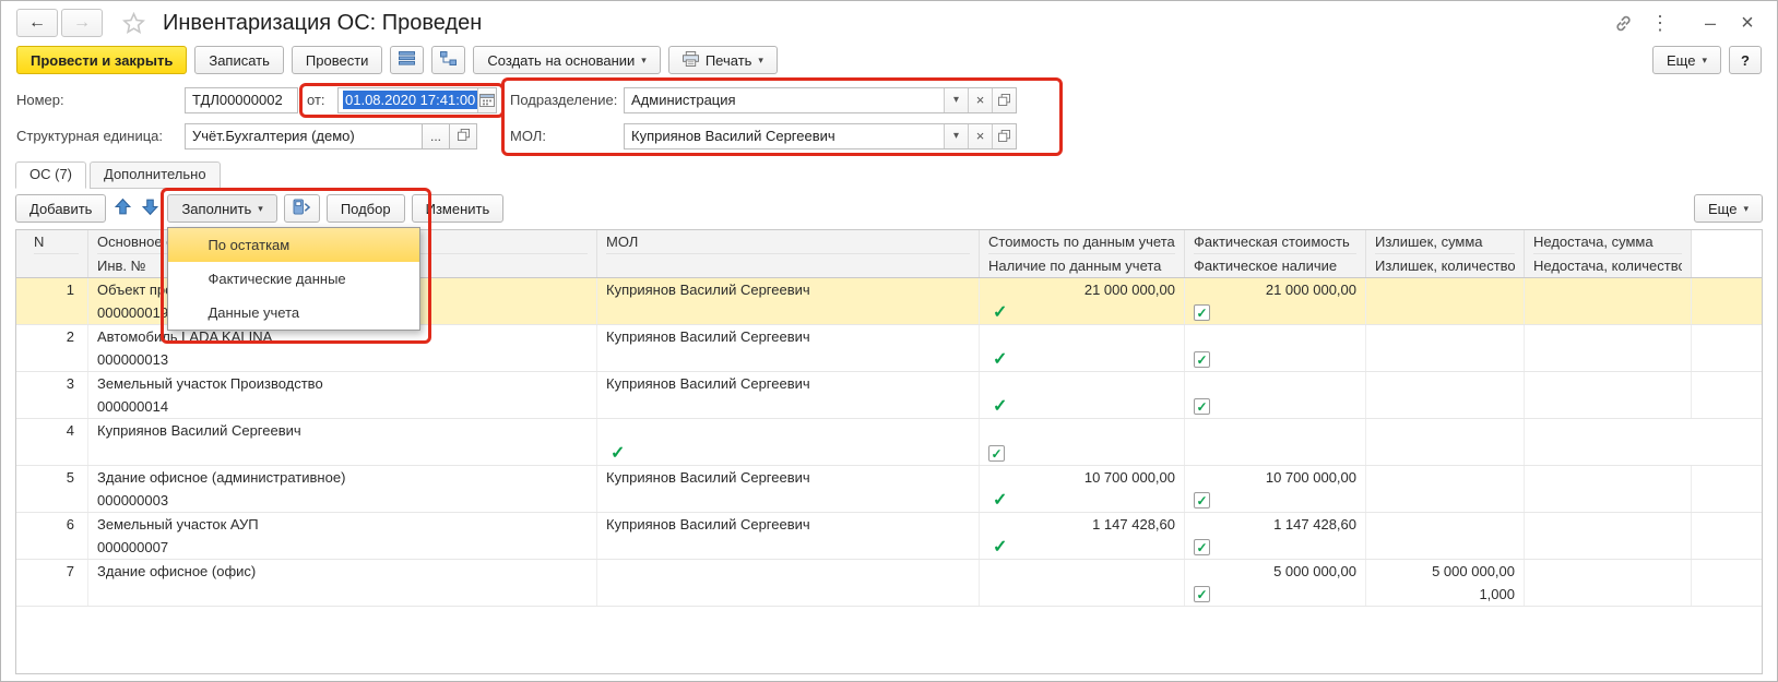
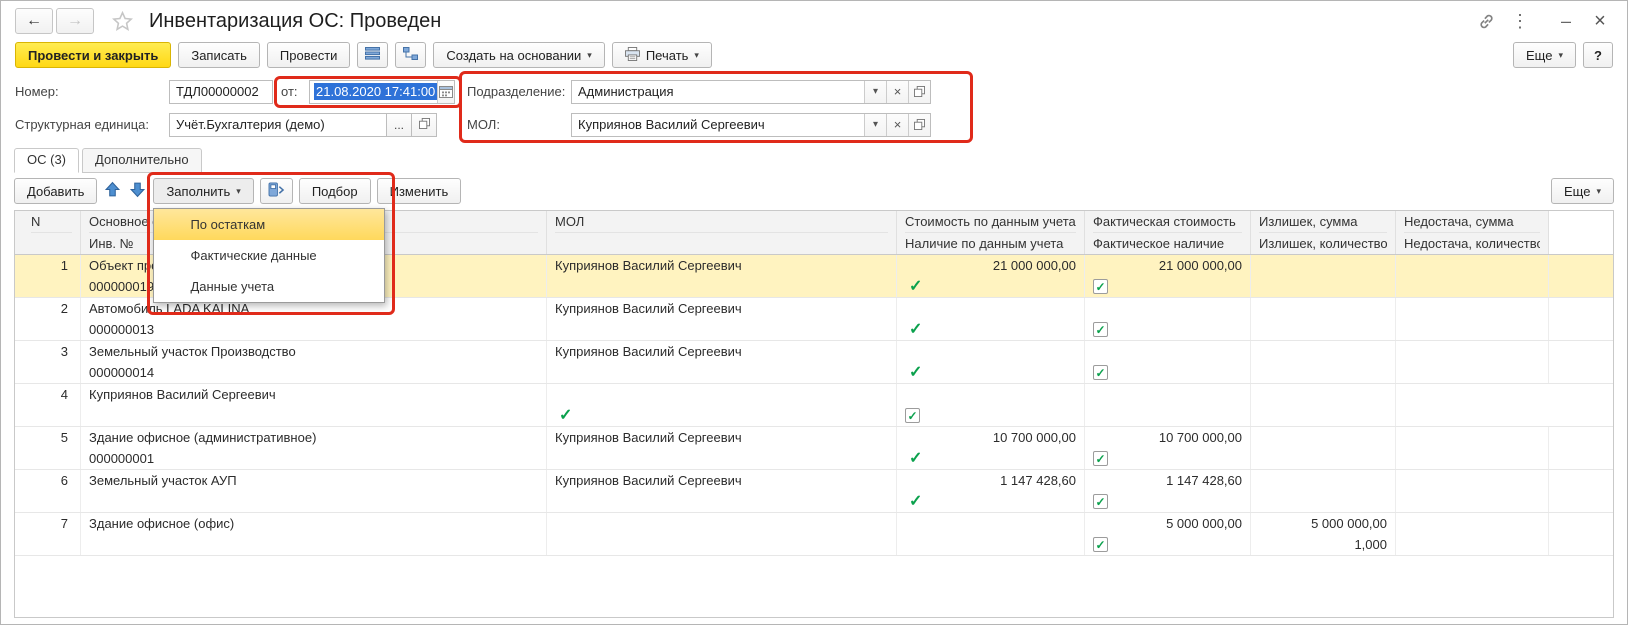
  ←
  →
  Инвентаризация ОС: Проведен
  ⋮
  –
  ×
  Провести и закрыть
  Записать
  Провести
  Создать на основании
  ▾
  Печать
  ▾
  Еще
  ▾
  ?
  Номер:
  ТДЛ00000002
  от:
- 01.08.2020 17:41:00
+ 21.08.2020 17:41:00
  Структурная единица:
  Учёт.Бухгалтерия (демо)
  ...
  Подразделение:
  Администрация
  ▾
  ×
  МОЛ:
  Куприянов Василий Сергеевич
  ▾
  ×
- ОС (7)
+ ОС (3)
  Дополнительно
  Добавить
  Заполнить
  ▾
  По остаткам
  Фактические данные
  Данные учета
  Подбор
  Изменить
  Еще
  ▾
  N
  Инв. №
  МОЛ
  Стоимость по данным учета
  Наличие по данным учета
  Фактическая стоимость
  Фактическое наличие
  Излишек, сумма
  Излишек, количество
  Недостача, сумма
  Недостача, количеств
  1
  000000019
  Куприянов Василий Сергеевич
  21 000 000,00
  ✓
  21 000 000,00
  ✓
  2
  Автомобиль LADA KALINA
  000000013
  Куприянов Василий Сергеевич
  ✓
  ✓
  3
  Земельный участок Производство
  000000014
  Куприянов Василий Сергеевич
  ✓
  ✓
  4
  Куприянов Василий Сергеевич
  ✓
  ✓
  5
  Здание офисное (административное)
- 000000003
+ 000000001
  Куприянов Василий Сергеевич
  10 700 000,00
  ✓
  10 700 000,00
  ✓
  6
  Земельный участок АУП
- 000000007
  Куприянов Василий Сергеевич
  1 147 428,60
  ✓
  1 147 428,60
  ✓
  7
  Здание офисное (офис)
  5 000 000,00
  ✓
  5 000 000,00
  1,000
